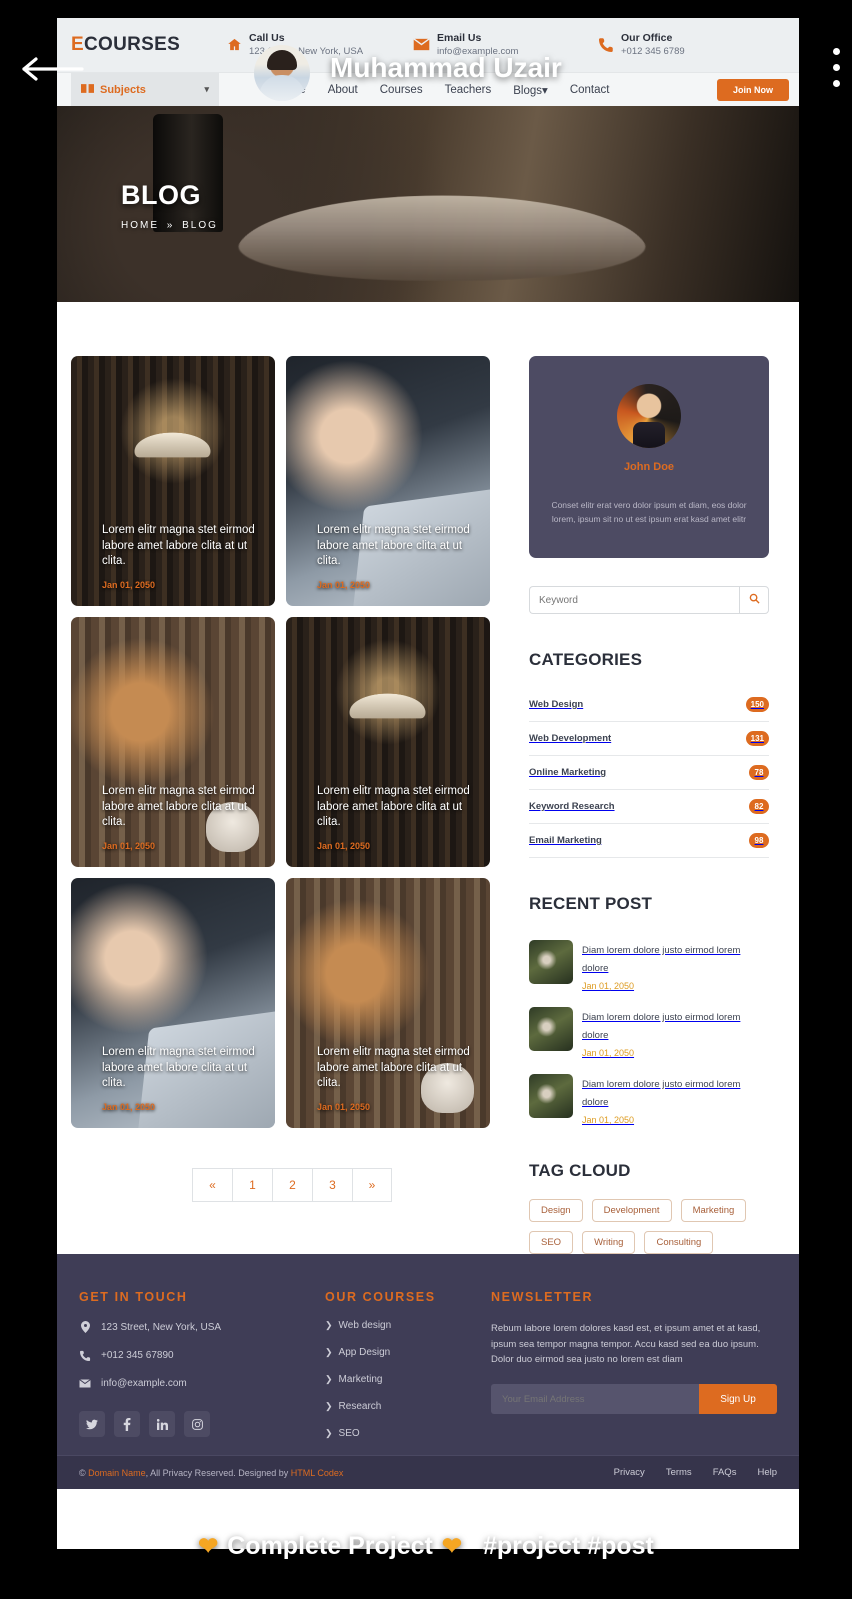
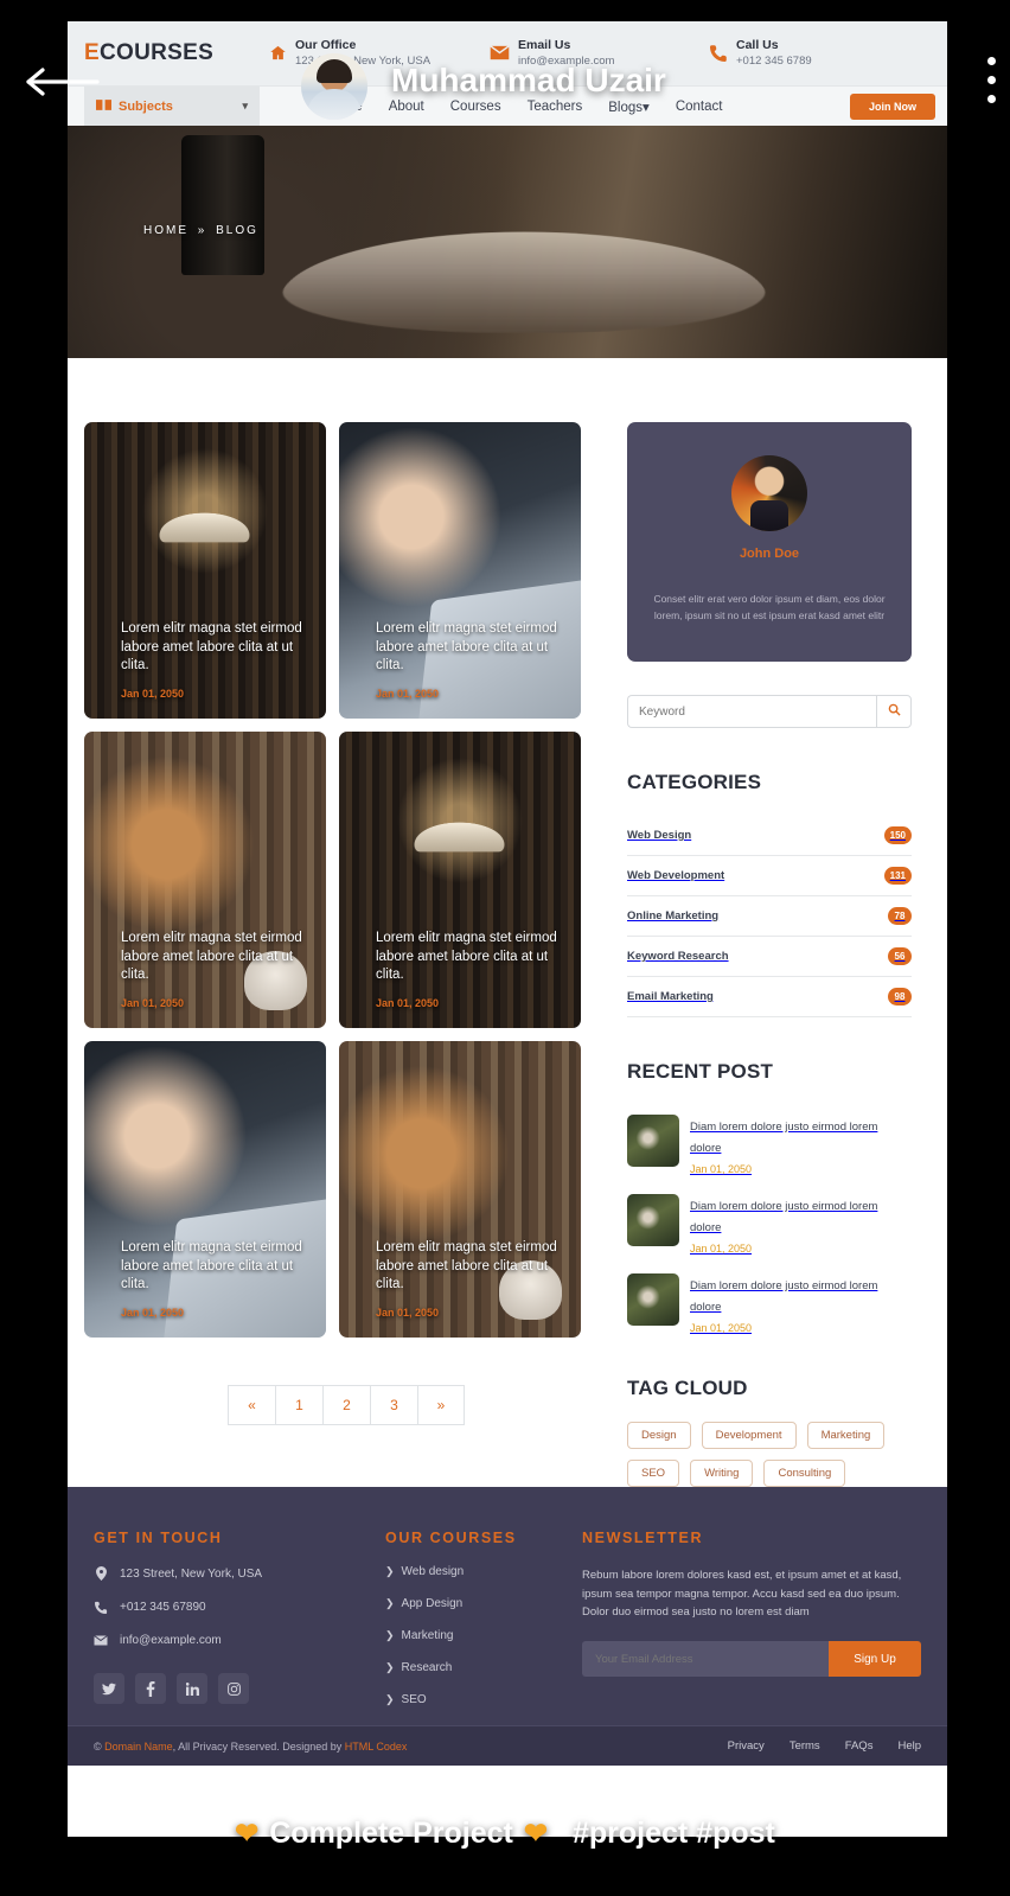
  ECOURSES
- Call Us
+ Our Office
  Email Us
  info@example.com
- Our Office
+ Call Us
  +012 345 6789
  Subjects
  ▾
  About
  Courses
  Teachers
  Blogs▾
  Contact
  Join Now
- BLOG
  HOME » BLOG
  Lorem elitr magna stet eirmod labore amet labore clita at ut clita.
  Jan 01, 2050
  Lorem elitr magna stet eirmod labore amet labore clita at ut clita.
  Jan 01, 2050
  Lorem elitr magna stet eirmod labore amet labore clita at ut clita.
  Jan 01, 2050
  Lorem elitr magna stet eirmod labore amet labore clita at ut clita.
  Jan 01, 2050
  Lorem elitr magna stet eirmod labore amet labore clita at ut clita.
  Jan 01, 2050
  Lorem elitr magna stet eirmod labore amet labore clita at ut clita.
  Jan 01, 2050
  «
  1
  2
  3
  »
  John Doe
  Conset elitr erat vero dolor ipsum et diam, eos dolor lorem, ipsum sit no ut est ipsum erat kasd amet elitr
  Keyword
  CATEGORIES
  Web Design
  150
  Web Development
  131
  Online Marketing
  78
  Keyword Research
- 82
+ 56
  Email Marketing
  98
  RECENT POST
  Diam lorem dolore justo eirmod lorem dolore
  Jan 01, 2050
  Diam lorem dolore justo eirmod lorem dolore
  Jan 01, 2050
  Diam lorem dolore justo eirmod lorem dolore
  Jan 01, 2050
  TAG CLOUD
  Design
  Development
  Marketing
  SEO
  Writing
  Consulting
  GET IN TOUCH
  123 Street, New York, USA
  +012 345 67890
  info@example.com
  OUR COURSES
  ❯ Web design
  ❯ App Design
  ❯ Marketing
  ❯ Research
  ❯ SEO
  NEWSLETTER
  Rebum labore lorem dolores kasd est, et ipsum amet et at kasd, ipsum sea tempor magna tempor. Accu kasd sed ea duo ipsum. Dolor duo eirmod sea justo no lorem est diam
  Your Email Address
  Sign Up
  © Domain Name, All Privacy Reserved. Designed by HTML Codex
  Privacy
  Terms
  FAQs
  Help
  Muhammad Uzair
  ❤
  Complete Project
  ❤
  #project #post
